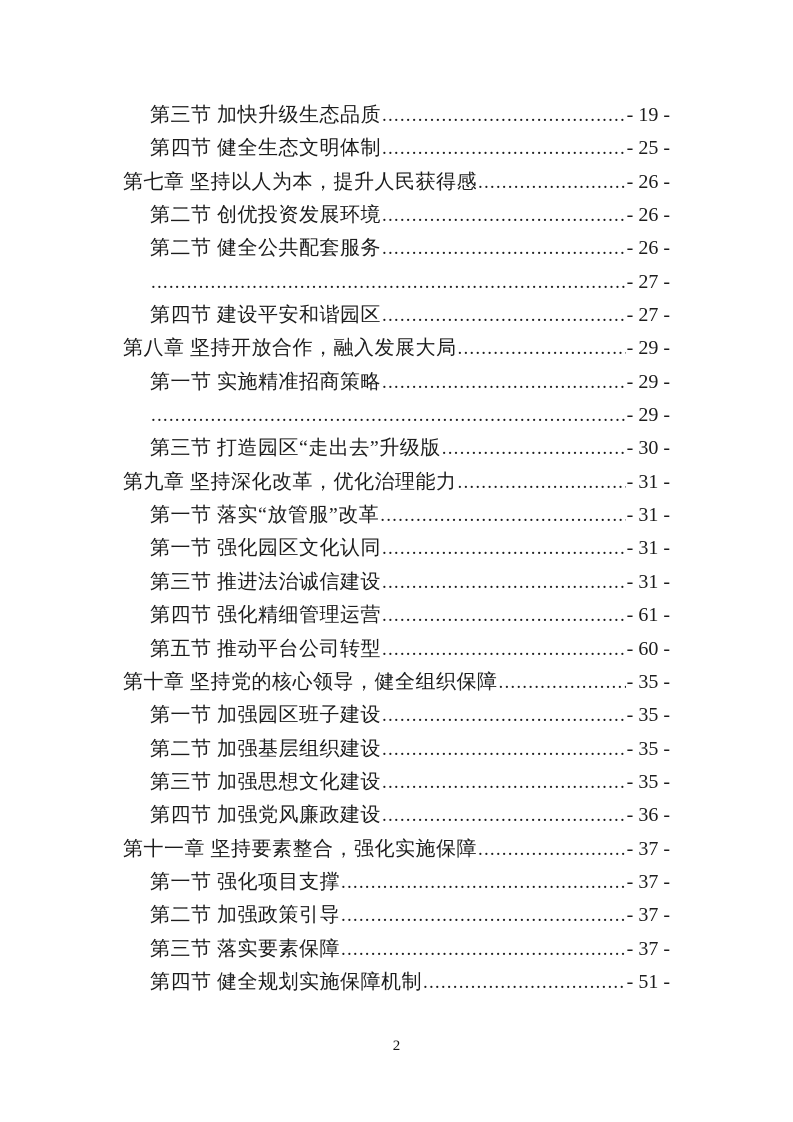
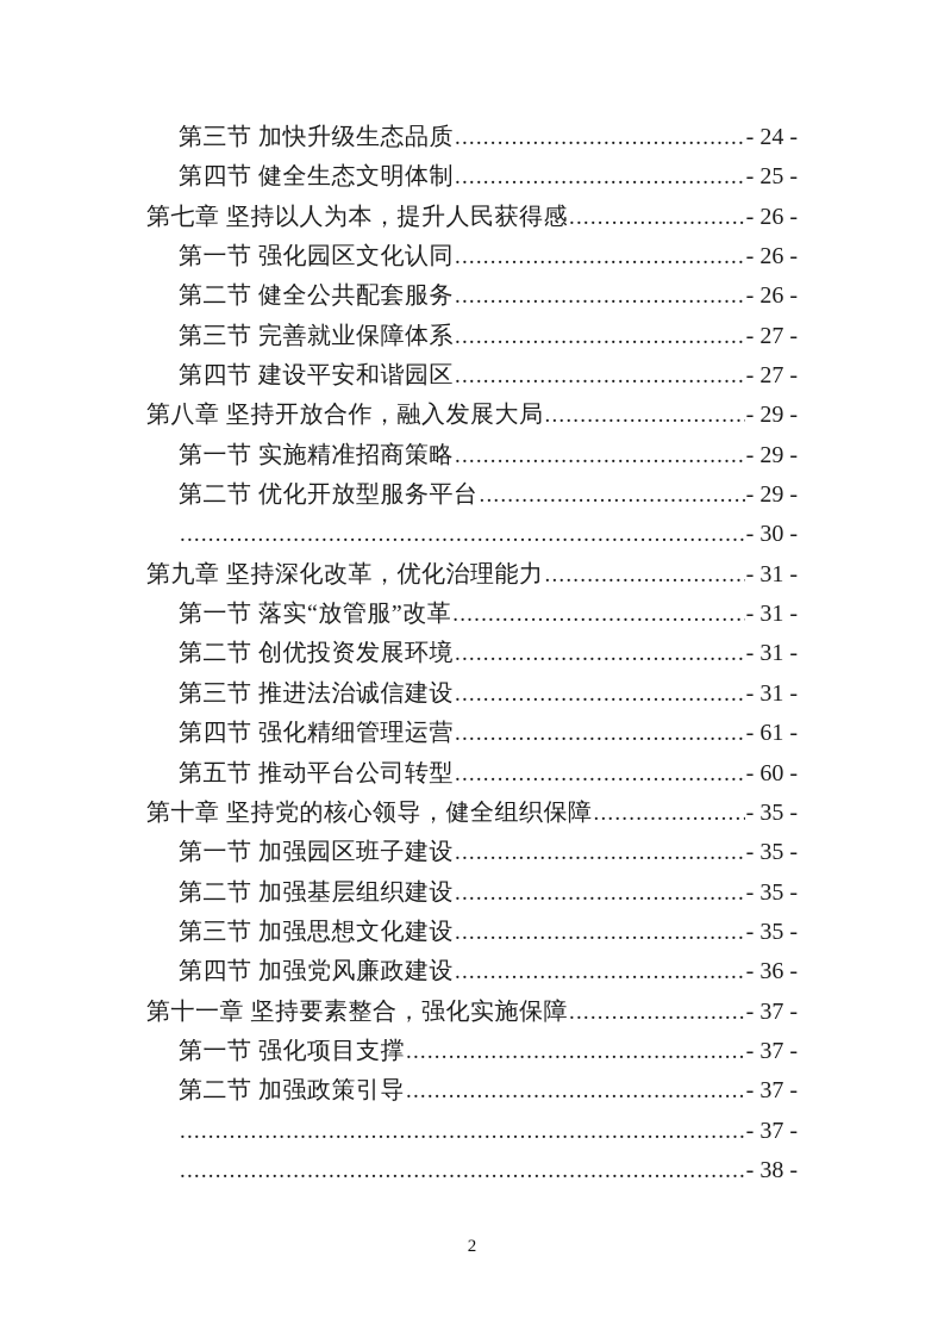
  第三节 加快升级生态品质
- - 19 -
+ - 24 -
  第四节 健全生态文明体制
  - 25 -
  第七章 坚持以人为本，提升人民获得感
  - 26 -
- 第二节 创优投资发展环境
+ 第一节 强化园区文化认同
  - 26 -
  第二节 健全公共配套服务
  - 26 -
+ 第三节 完善就业保障体系
  - 27 -
  第四节 建设平安和谐园区
  - 27 -
  第八章 坚持开放合作，融入发展大局
  - 29 -
  第一节 实施精准招商策略
  - 29 -
+ 第二节 优化开放型服务平台
  - 29 -
- 第三节 打造园区“走出去”升级版
  - 30 -
  第九章 坚持深化改革，优化治理能力
  - 31 -
  第一节 落实“放管服”改革
  - 31 -
- 第一节 强化园区文化认同
+ 第二节 创优投资发展环境
  - 31 -
  第三节 推进法治诚信建设
  - 31 -
  第四节 强化精细管理运营
  - 61 -
  第五节 推动平台公司转型
  - 60 -
  第十章 坚持党的核心领导，健全组织保障
  - 35 -
  第一节 加强园区班子建设
  - 35 -
  第二节 加强基层组织建设
  - 35 -
  第三节 加强思想文化建设
  - 35 -
  第四节 加强党风廉政建设
  - 36 -
  第十一章 坚持要素整合，强化实施保障
  - 37 -
  第一节 强化项目支撑
  - 37 -
  第二节 加强政策引导
  - 37 -
- 第三节 落实要素保障
  - 37 -
- 第四节 健全规划实施保障机制
- - 51 -
+ - 38 -
  2
